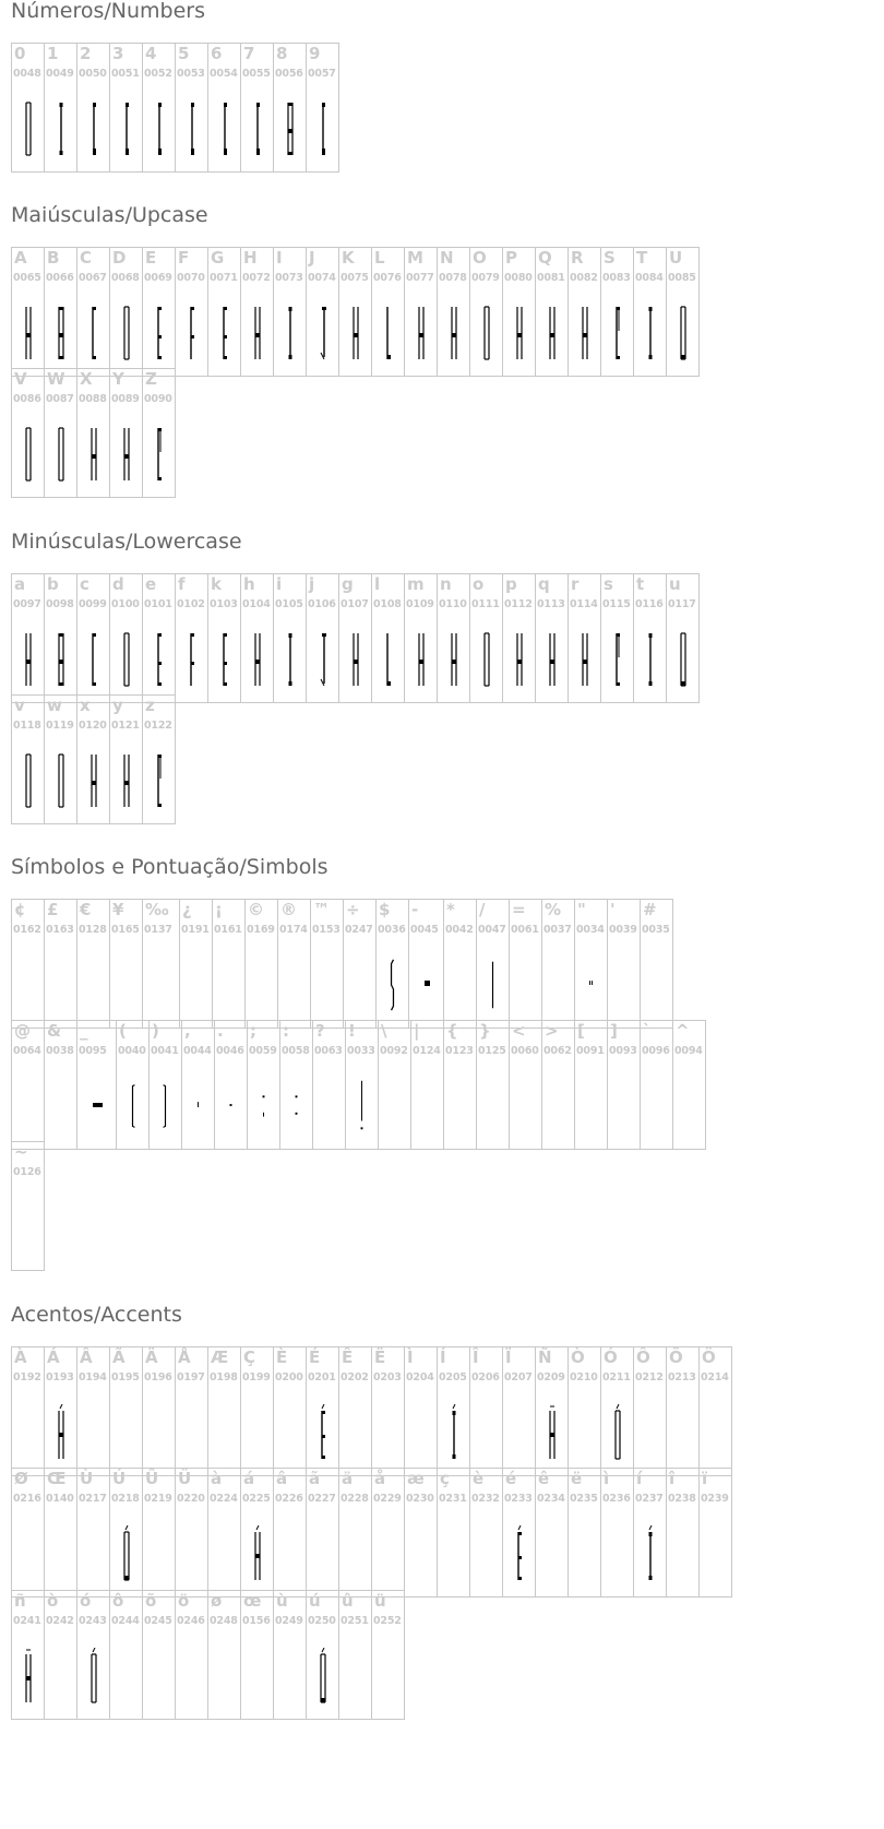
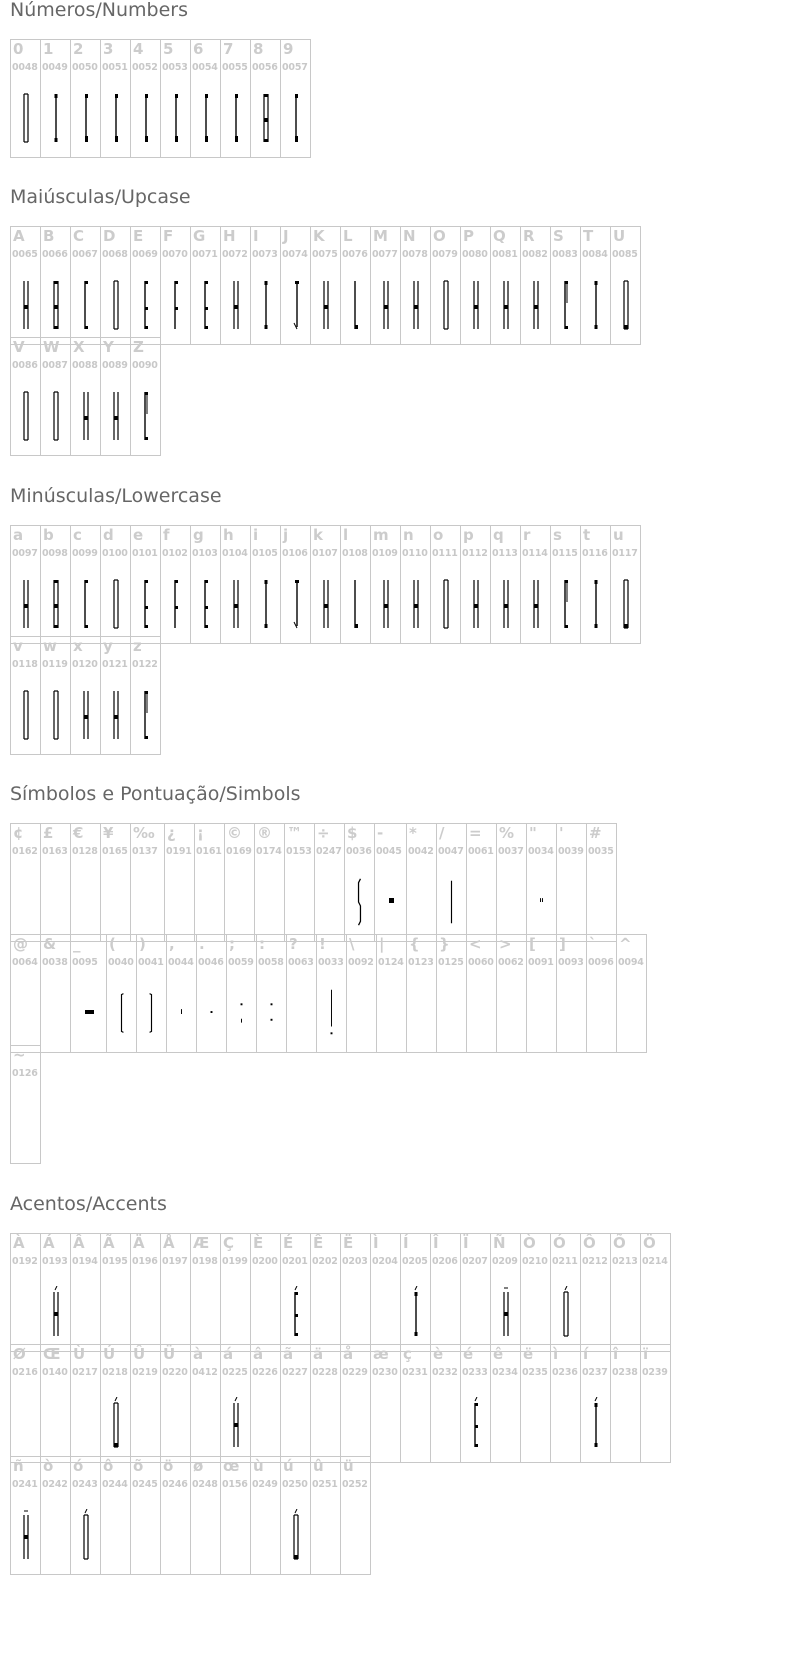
  Números/Numbers
  0
  0048
  1
  0049
  2
  0050
  3
  0051
  4
  0052
  5
  0053
  6
  0054
  7
  0055
  8
  0056
  9
  0057
  Maiúsculas/Upcase
  A
  0065
  B
  0066
  C
  0067
  D
  0068
  E
  0069
  F
  0070
  G
  0071
  H
  0072
  I
  0073
  J
  0074
  K
  0075
  L
  0076
  M
  0077
  N
  0078
  O
  0079
  P
  0080
  Q
  0081
  R
  0082
  S
  0083
  T
  0084
  U
  0085
  V
  0086
  W
  0087
  X
  0088
  Y
  0089
  Z
  0090
  Minúsculas/Lowercase
  a
  0097
  b
  0098
  c
  0099
  d
  0100
  e
  0101
  f
  0102
- k
+ g
  0103
  h
  0104
  i
  0105
  j
  0106
- g
+ k
  0107
  l
  0108
  m
  0109
  n
  0110
  o
  0111
  p
  0112
  q
  0113
  r
  0114
  s
  0115
  t
  0116
  u
  0117
  v
  0118
  w
  0119
  x
  0120
  y
  0121
  z
  0122
  Símbolos e Pontuação/Simbols
  ¢
  0162
  £
  0163
  €
  0128
  ¥
  0165
  ‰
  0137
  ¿
  0191
  ¡
  0161
  ©
  0169
  ®
  0174
  ™
  0153
  ÷
  0247
  $
  0036
  -
  0045
  *
  0042
  /
  0047
  =
  0061
  %
  0037
  "
  0034
  '
  0039
  #
  0035
  @
  0064
  &
  0038
  _
  0095
  (
  0040
  )
  0041
  ,
  0044
  .
  0046
  ;
  0059
  :
  0058
  ?
  0063
  !
  0033
  \
  0092
  |
  0124
  {
  0123
  }
  0125
  <
  0060
  >
  0062
  [
  0091
  ]
  0093
  `
  0096
  ^
  0094
  ~
  0126
  Acentos/Accents
  À
  0192
  Á
  0193
  Â
  0194
  Ã
  0195
  Ä
  0196
  Å
  0197
  Æ
  0198
  Ç
  0199
  È
  0200
  É
  0201
  Ê
  0202
  Ë
  0203
  Ì
  0204
  Í
  0205
  Î
  0206
  Ï
  0207
  Ñ
  0209
  Ò
  0210
  Ó
  0211
  Ô
  0212
  Õ
  0213
  Ö
  0214
  Ø
  0216
  Œ
  0140
  Ù
  0217
  Ú
  0218
  Û
  0219
  Ü
  0220
  à
- 0224
+ 0412
  á
  0225
  â
  0226
  ã
  0227
  ä
  0228
  å
  0229
  æ
  0230
  ç
  0231
  è
  0232
  é
  0233
  ê
  0234
  ë
  0235
  ì
  0236
  í
  0237
  î
  0238
  ï
  0239
  ñ
  0241
  ò
  0242
  ó
  0243
  ô
  0244
  õ
  0245
  ö
  0246
  ø
  0248
  œ
  0156
  ù
  0249
  ú
  0250
  û
  0251
  ü
  0252
